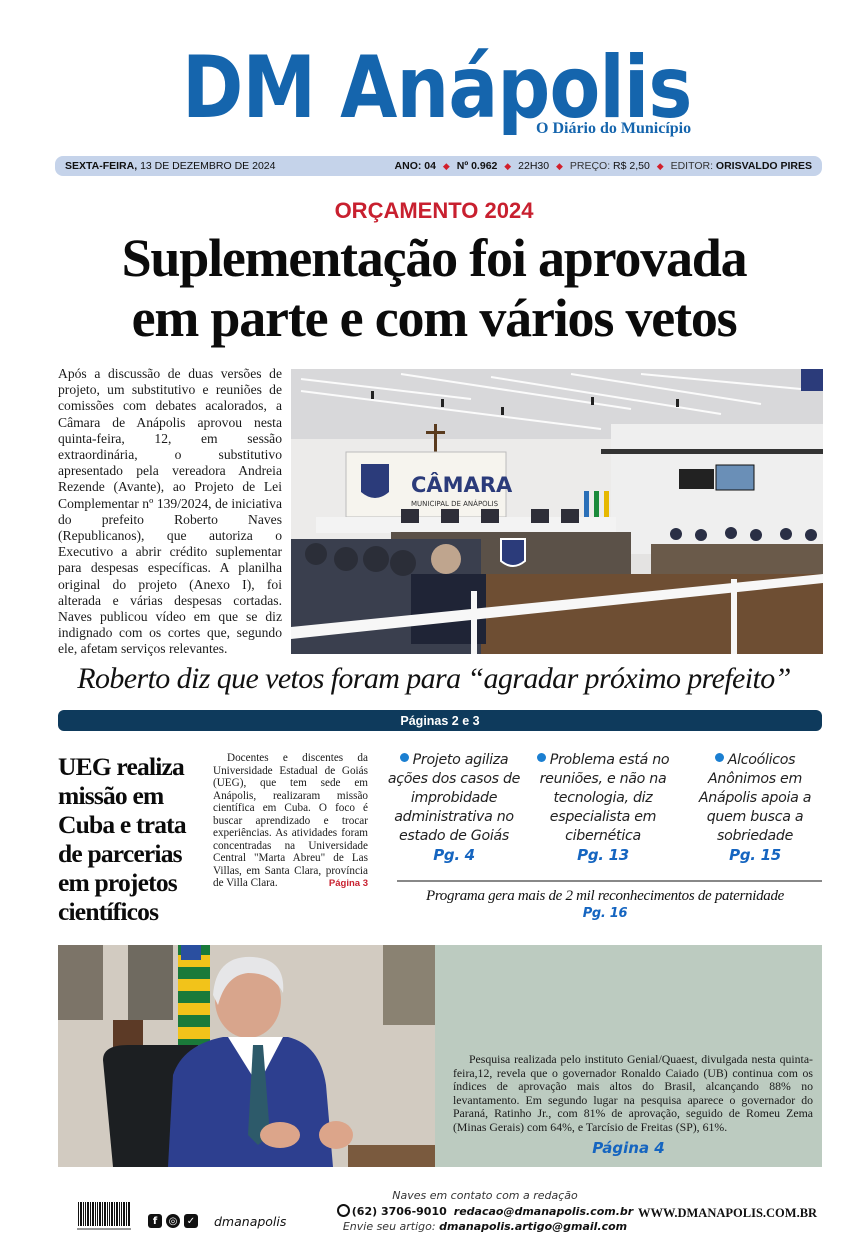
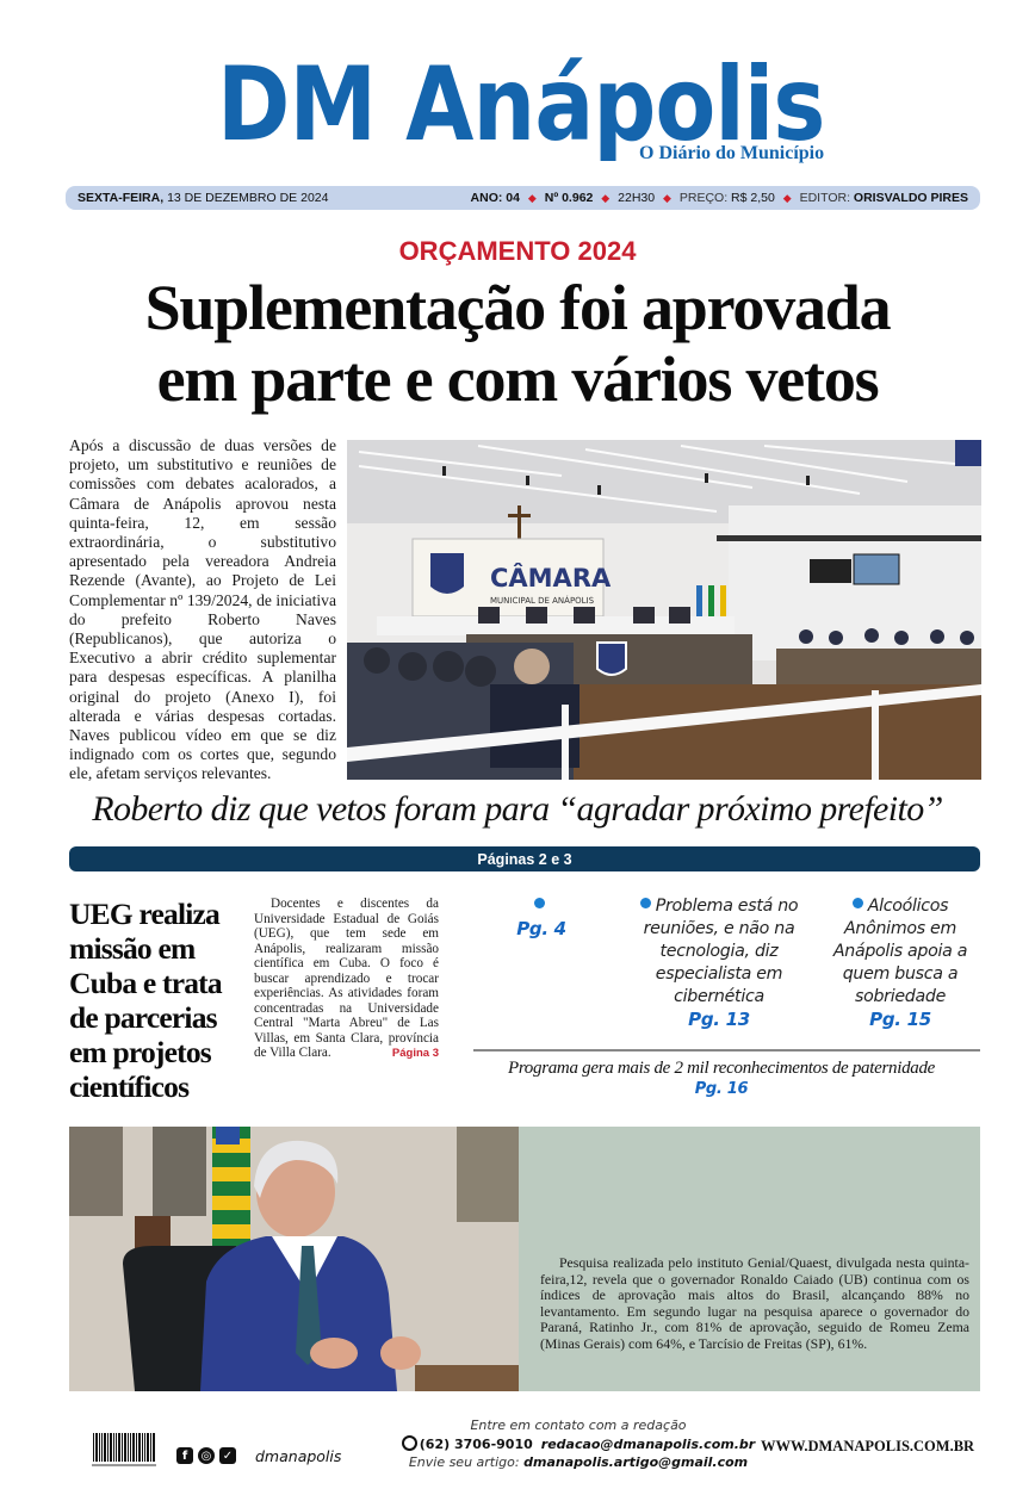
  DM Anápolis
  O Diário do Município
  SEXTA-FEIRA, 13 DE DEZEMBRO DE 2024
  ANO: 04 ◆ Nº 0.962 ◆ 22H30 ◆ PREÇO: R$ 2,50 ◆ EDITOR: ORISVALDO PIRES
  ORÇAMENTO 2024
  Suplementação foi aprovada
  em parte e com vários vetos
  Após a discussão de duas versões de projeto, um substitutivo e reuniões de comissões com debates acalorados, a Câmara de Anápolis aprovou nesta quinta-feira, 12, em sessão extraordinária, o substitutivo apresentado pela vereadora Andreia Rezende (Avante), ao Projeto de Lei Complementar nº 139/2024, de iniciativa do prefeito Roberto Naves (Republicanos), que autoriza o Executivo a abrir crédito suplementar para despesas específicas. A planilha original do projeto (Anexo I), foi alterada e várias despesas cortadas. Naves publicou vídeo em que se diz indignado com os cortes que, segundo ele, afetam serviços relevantes.
  CÂMARA
  MUNICIPAL DE ANÁPOLIS
  Roberto diz que vetos foram para “agradar próximo prefeito”
  Páginas 2 e 3
  UEG realiza missão em Cuba e trata de parcerias em projetos científicos
  Docentes e discentes da Universidade Estadual de Goiás (UEG), que tem sede em Anápolis, realizaram missão científica em Cuba. O foco é buscar aprendizado e trocar experiências. As atividades foram concentradas na Universidade Central "Marta Abreu" de Las Villas, em Santa Clara, província de Villa Clara.
  Página 3
- Projeto agiliza ações dos casos de improbidade administrativa no estado de Goiás
  Pg. 4
  Problema está no reuniões, e não na tecnologia, diz especialista em cibernética
  Pg. 13
  Alcoólicos Anônimos em Anápolis apoia a quem busca a sobriedade
  Pg. 15
  Programa gera mais de 2 mil reconhecimentos de paternidade
  Pg. 16
  Pesquisa realizada pelo instituto Genial/Quaest, divulgada nesta quinta-feira,12, revela que o governador Ronaldo Caiado (UB) continua com os índices de aprovação mais altos do Brasil, alcançando 88% no levantamento. Em segundo lugar na pesquisa aparece o governador do Paraná, Ratinho Jr., com 81% de aprovação, seguido de Romeu Zema (Minas Gerais) com 64%, e Tarcísio de Freitas (SP), 61%.
- Página 4
  f
  ◎
  ✓
  dmanapolis
- Naves em contato com a redação
+ Entre em contato com a redação
  (62) 3706-9010 redacao@dmanapolis.com.br
  Envie seu artigo: dmanapolis.artigo@gmail.com
  WWW.DMANAPOLIS.COM.BR
